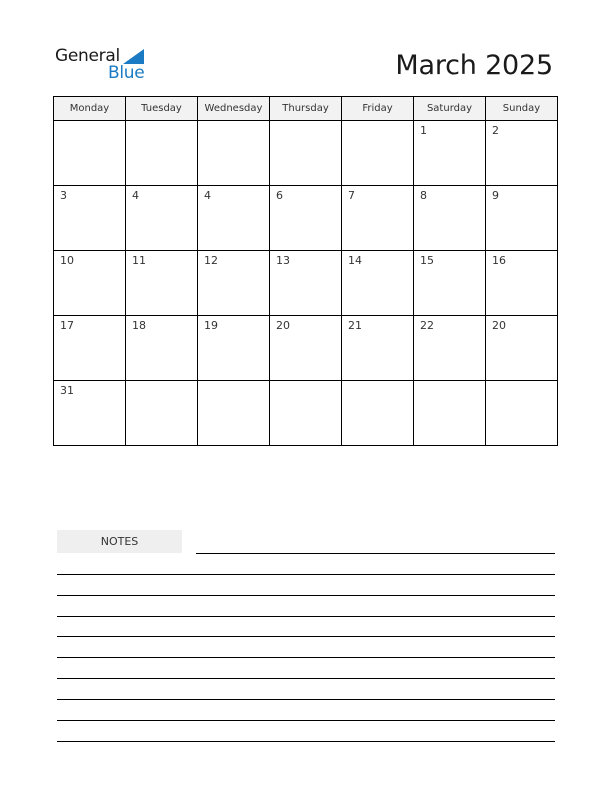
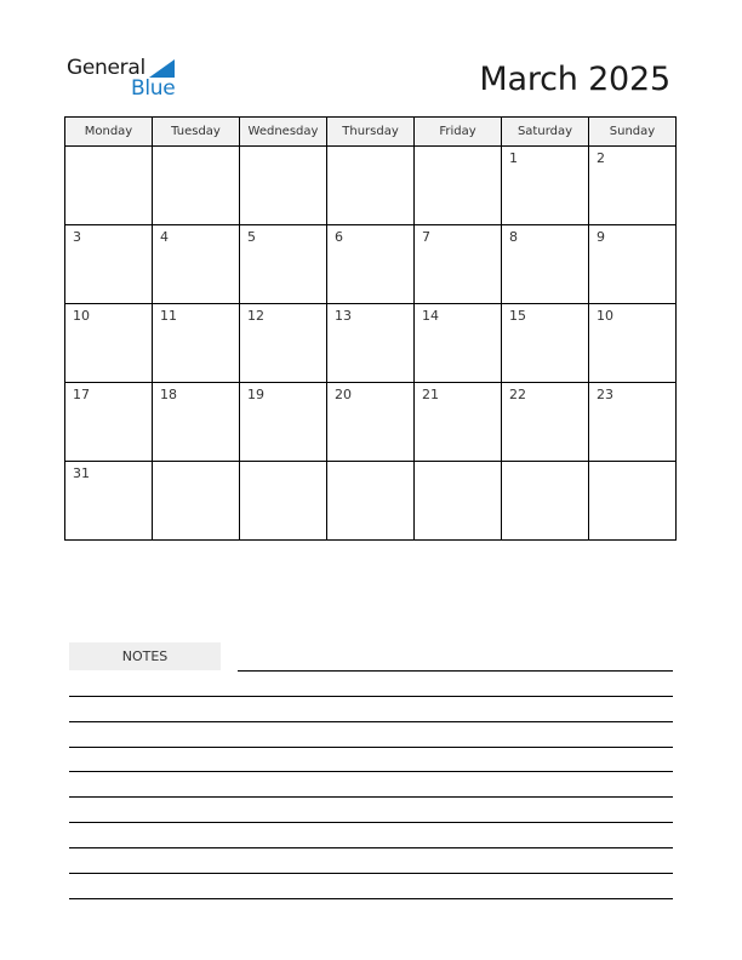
  General
  Blue
  March 2025
  Monday	Tuesday	Wednesday	Thursday	Friday	Saturday	Sunday
  					1	2
- 3	4	4	6	7	8	9
+ 3	4	5	6	7	8	9
- 10	11	12	13	14	15	16
+ 10	11	12	13	14	15	10
- 17	18	19	20	21	22	20
+ 17	18	19	20	21	22	23
  31
  NOTES
